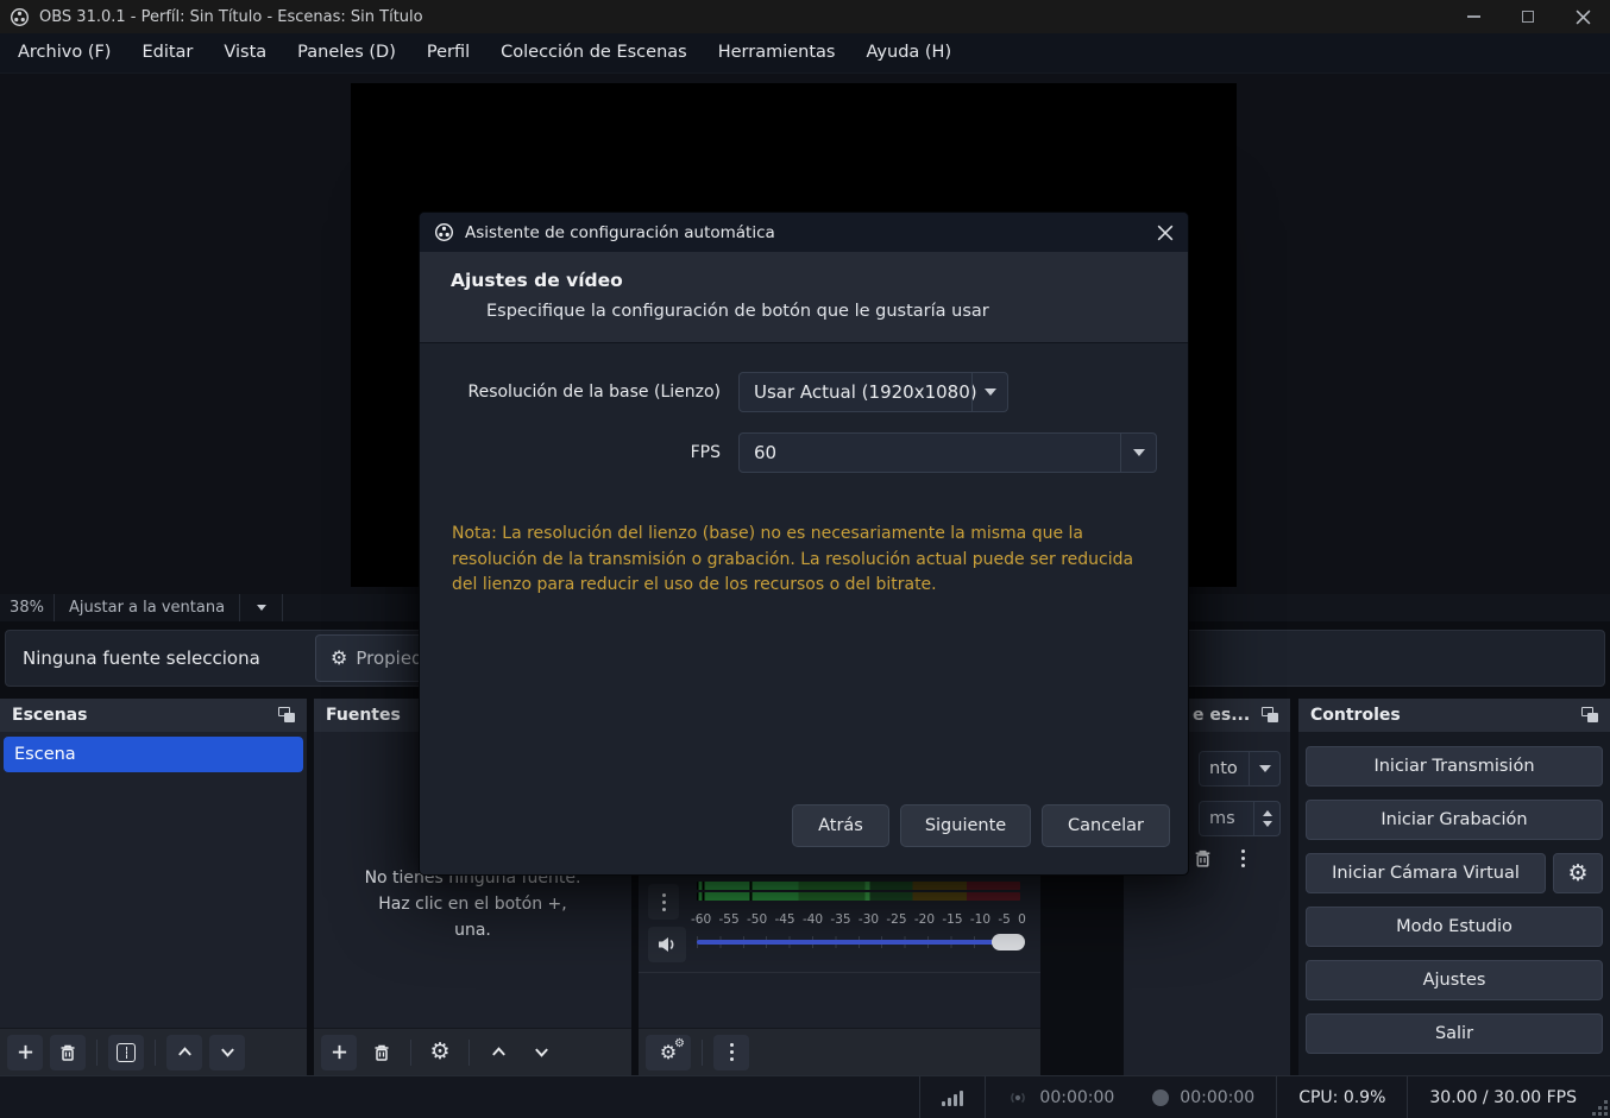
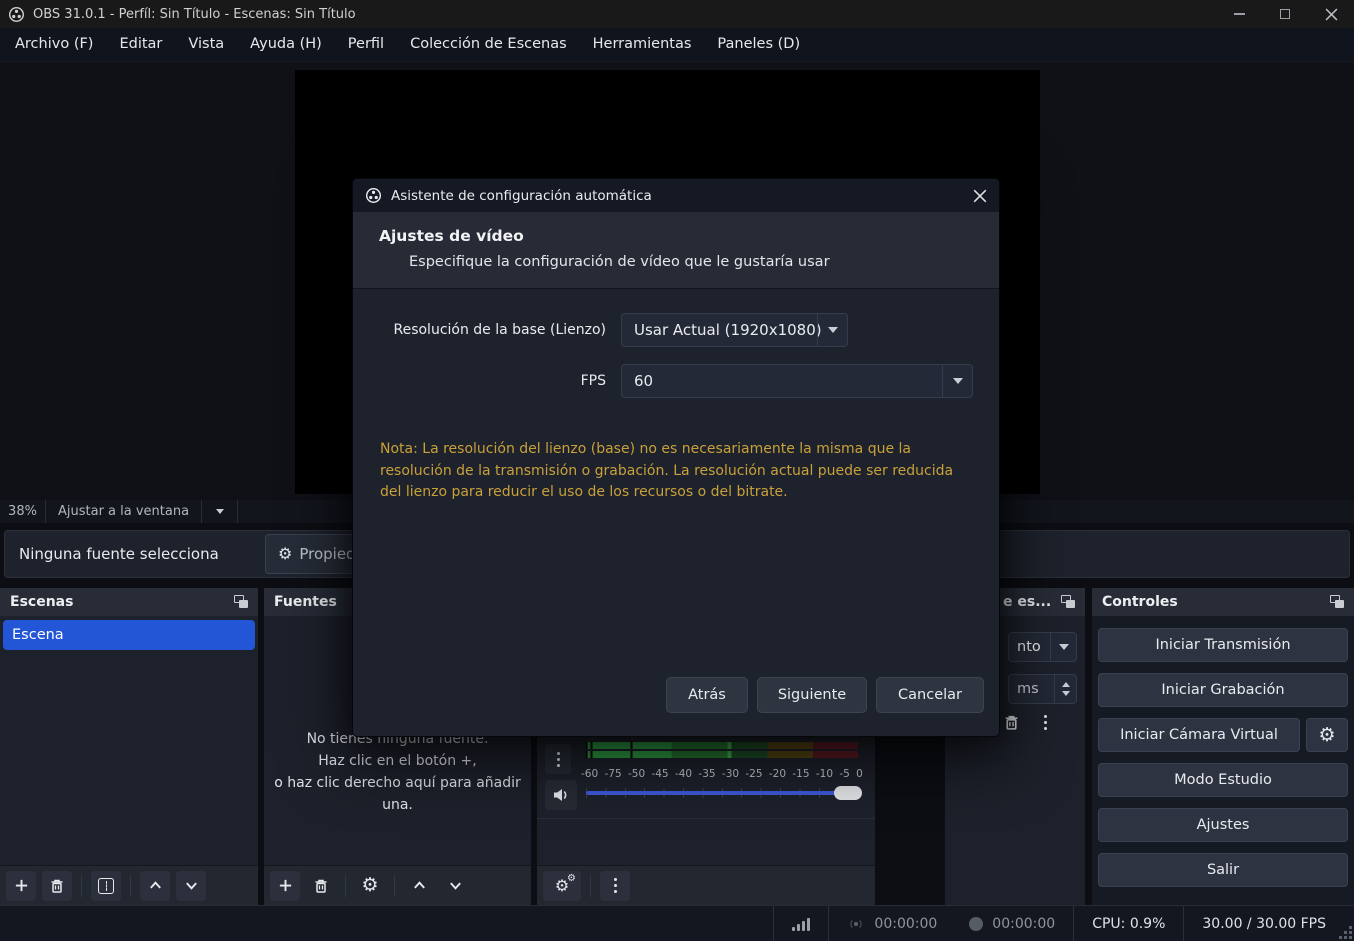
  OBS 31.0.1 - Perfíl: Sin Título - Escenas: Sin Título
  Archivo (F)
  Editar
  Vista
- Paneles (D)
+ Ayuda (H)
  Perfil
  Colección de Escenas
  Herramientas
- Ayuda (H)
+ Paneles (D)
  38%
  Ajustar a la ventana
  Ninguna fuente selecciona
  ⚙
  Escenas
  Escena
  Fuentes
  No tienes ninguna fuente.
  Haz clic en el botón +,
+ o haz clic derecho aquí para añadir
  una.
  ⚙
  -60
- -55
+ -75
  -50
  -45
  -40
  -35
  -30
  -25
  -20
  -15
  -10
  -5
  0
  ⚙
  ⚙
  e es...
  nto
  ms
  Controles
  Iniciar Transmisión
  Iniciar Grabación
  Iniciar Cámara Virtual
  ⚙
  Modo Estudio
  Ajustes
  Salir
  00:00:00
  00:00:00
  CPU: 0.9%
  30.00 / 30.00 FPS
  Asistente de configuración automática
  Ajustes de vídeo
- Especifique la configuración de botón que le gustaría usar
+ Especifique la configuración de vídeo que le gustaría usar
  Resolución de la base (Lienzo)
  Usar Actual (1920x1080)
  FPS
  60
  Nota: La resolución del lienzo (base) no es necesariamente la misma que la resolución de la transmisión o grabación. La resolución actual puede ser reducida del lienzo para reducir el uso de los recursos o del bitrate.
  Atrás
  Siguiente
  Cancelar
